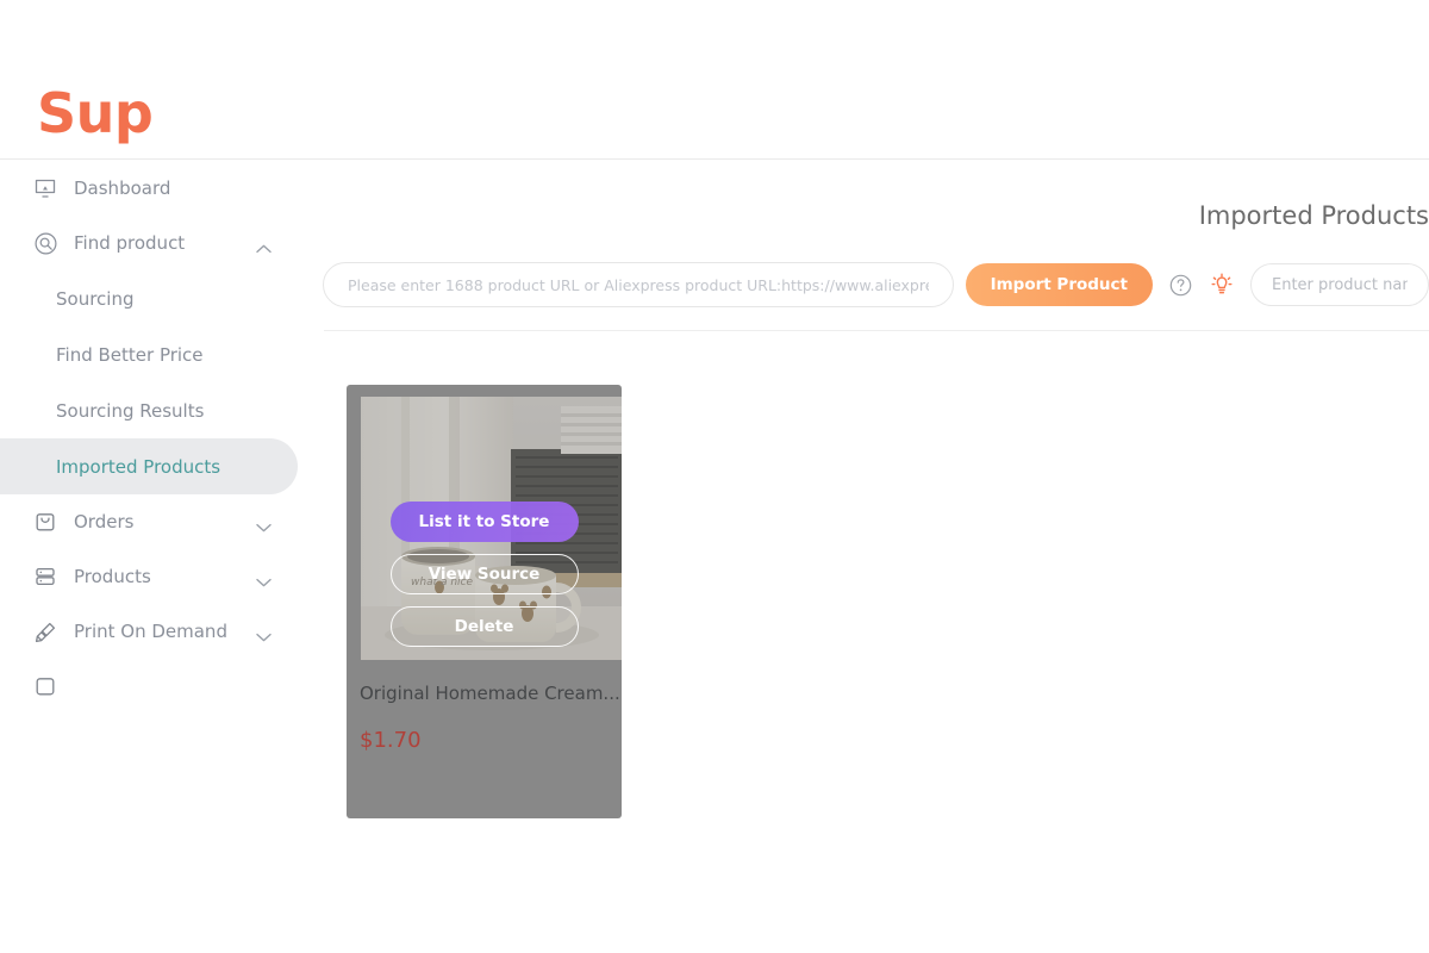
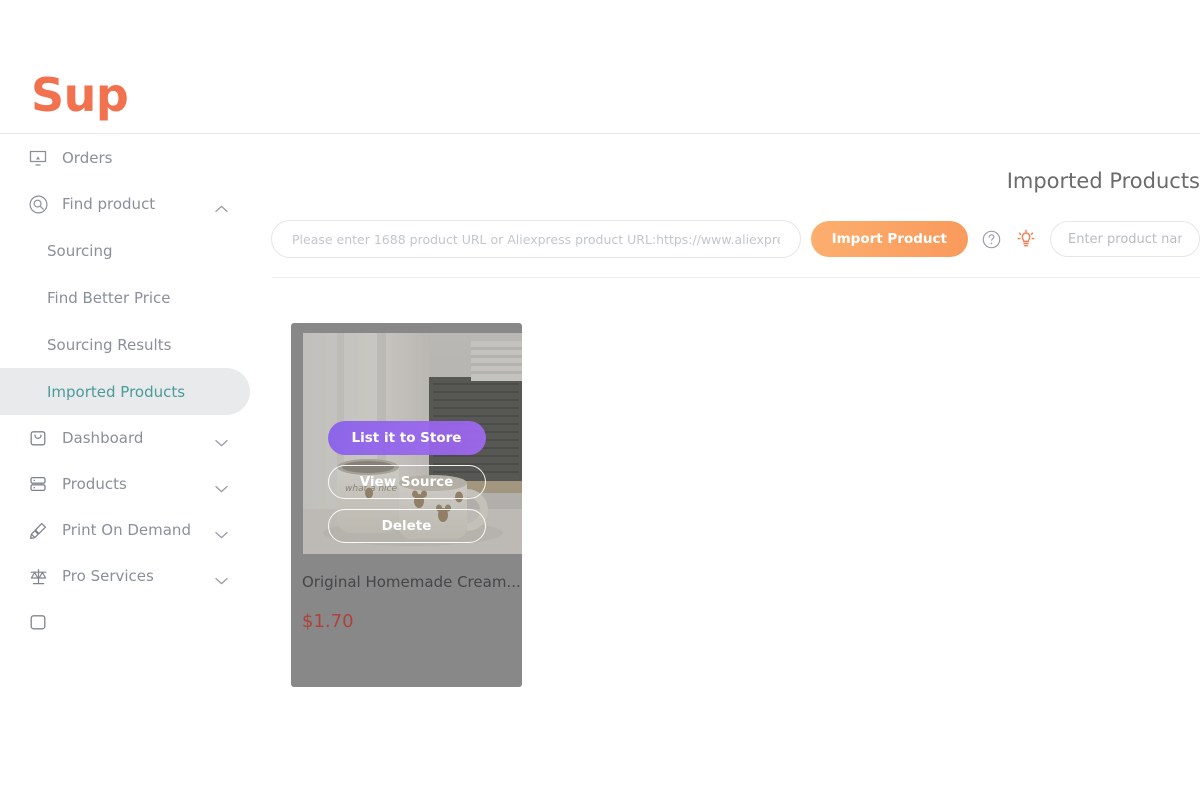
  Sup
- Dashboard
+ Orders
  Find product
  Sourcing
  Find Better Price
  Sourcing Results
  Imported Products
- Orders
+ Dashboard
  Products
  Print On Demand
+ Pro Services
  Imported Products
  Please enter 1688 product URL or Aliexpress product URL:https://www.aliexpr
  Import Product
  Enter product na
  what a nice
  List it to Store
  View Source
  Delete
  Original Homemade Cream...
  $1.70
